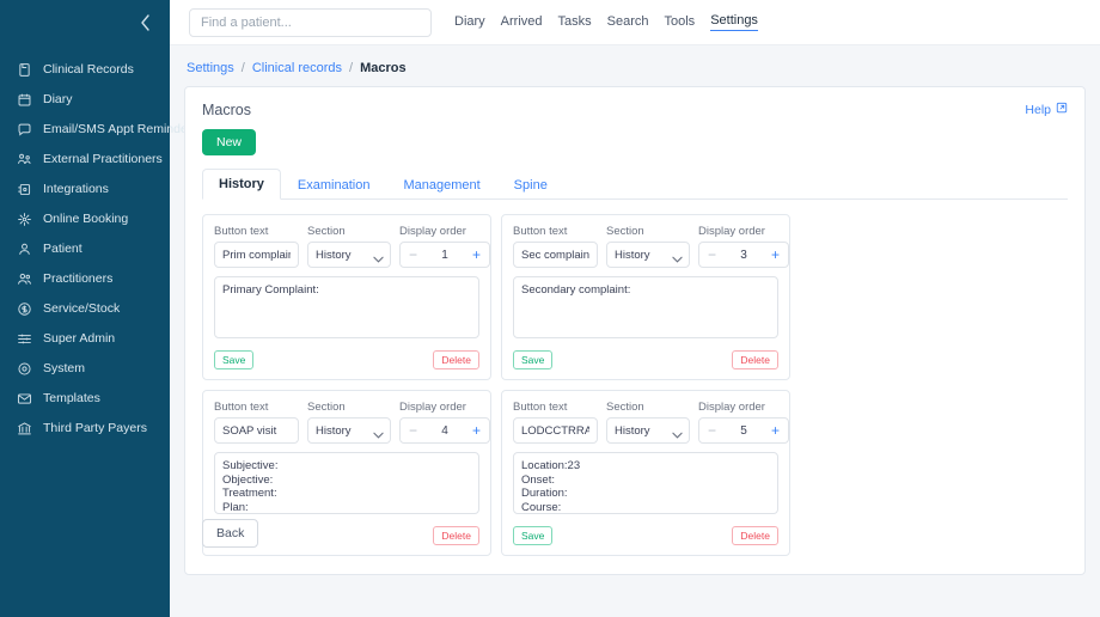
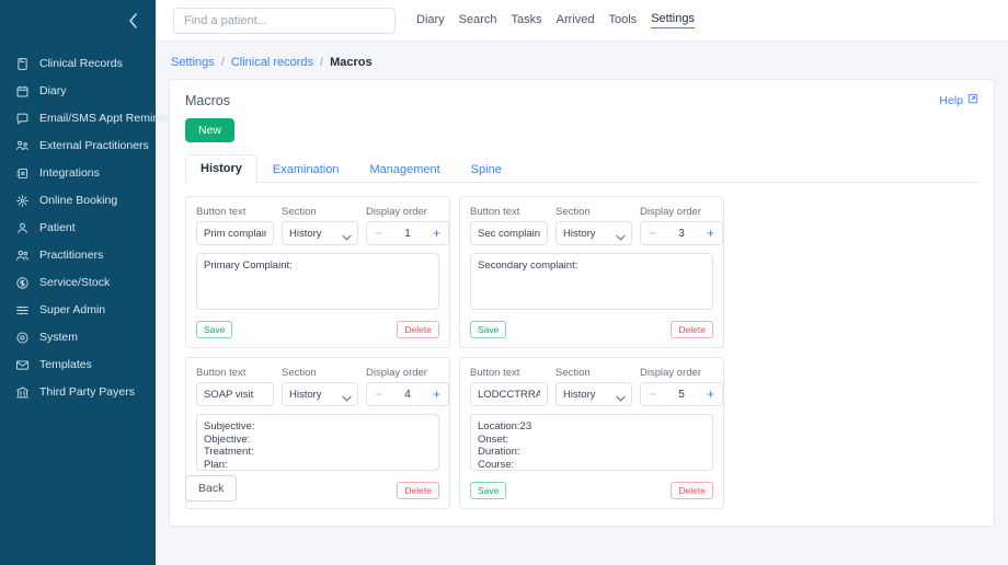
  Clinical Records
  Diary
  Email/SMS Appt Remind
  External Practitioners
  Integrations
  Online Booking
  Patient
  Practitioners
  Service/Stock
  Super Admin
  System
  Templates
  Third Party Payers
  Find a patient...
  Diary
- Arrived
+ Search
  Tasks
- Search
+ Arrived
  Tools
  Settings
  Settings
  /
  Clinical records
  /
  Macros
  Macros
  Help
  New
  History
  Examination
  Management
  Spine
  Button text
  Prim complai
  Section
  History
  Display order
  −
  1
  +
  Primary Complaint:
  Save
  Delete
  Button text
  Sec complain
  Section
  History
  Display order
  −
  3
  +
  Secondary complaint:
  Save
  Delete
  Button text
  SOAP visit
  Section
  History
  Display order
  −
  4
  +
  Subjective:
  Objective:
  Treatment:
  Delete
  Button text
  LODCCTRRA
  Section
  History
  Display order
  −
  5
  +
  Location:23
  Onset:
  Duration:
  Save
  Delete
  Back
